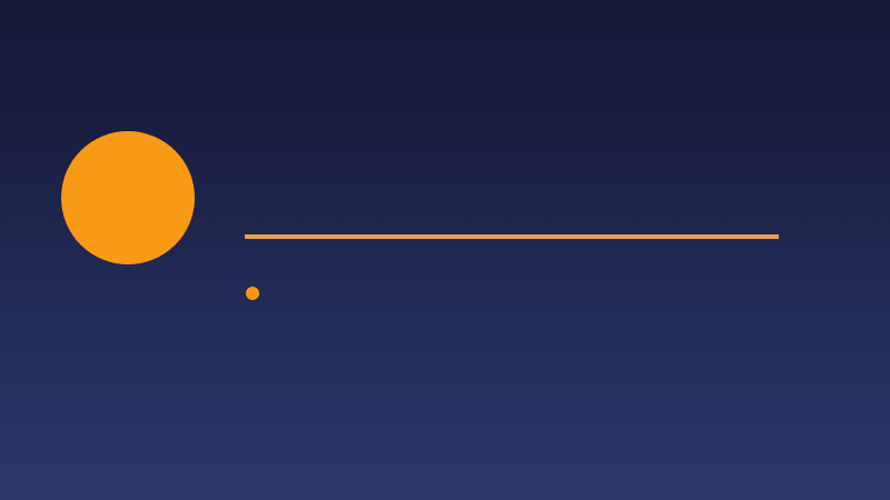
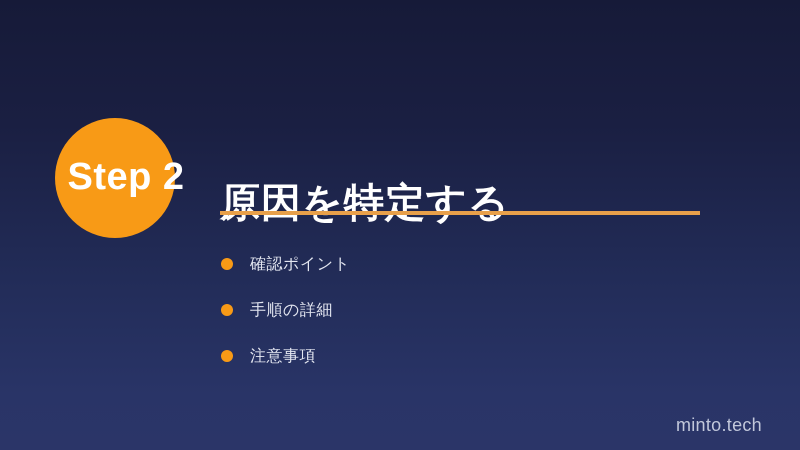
+ Step 2
+ 原因を特定する
+ 確認ポイント
+ 手順の詳細
+ 注意事項
+ minto.tech
